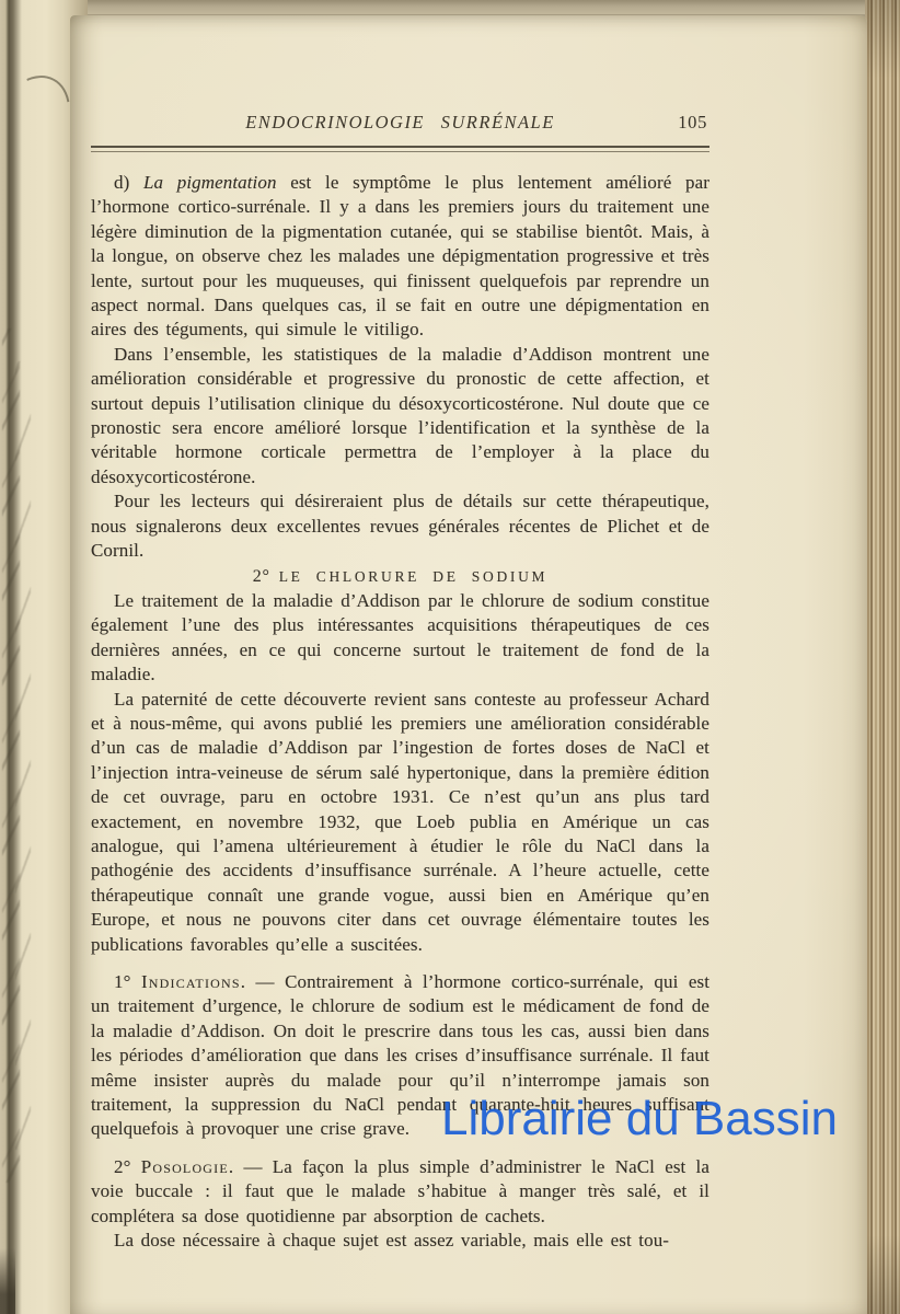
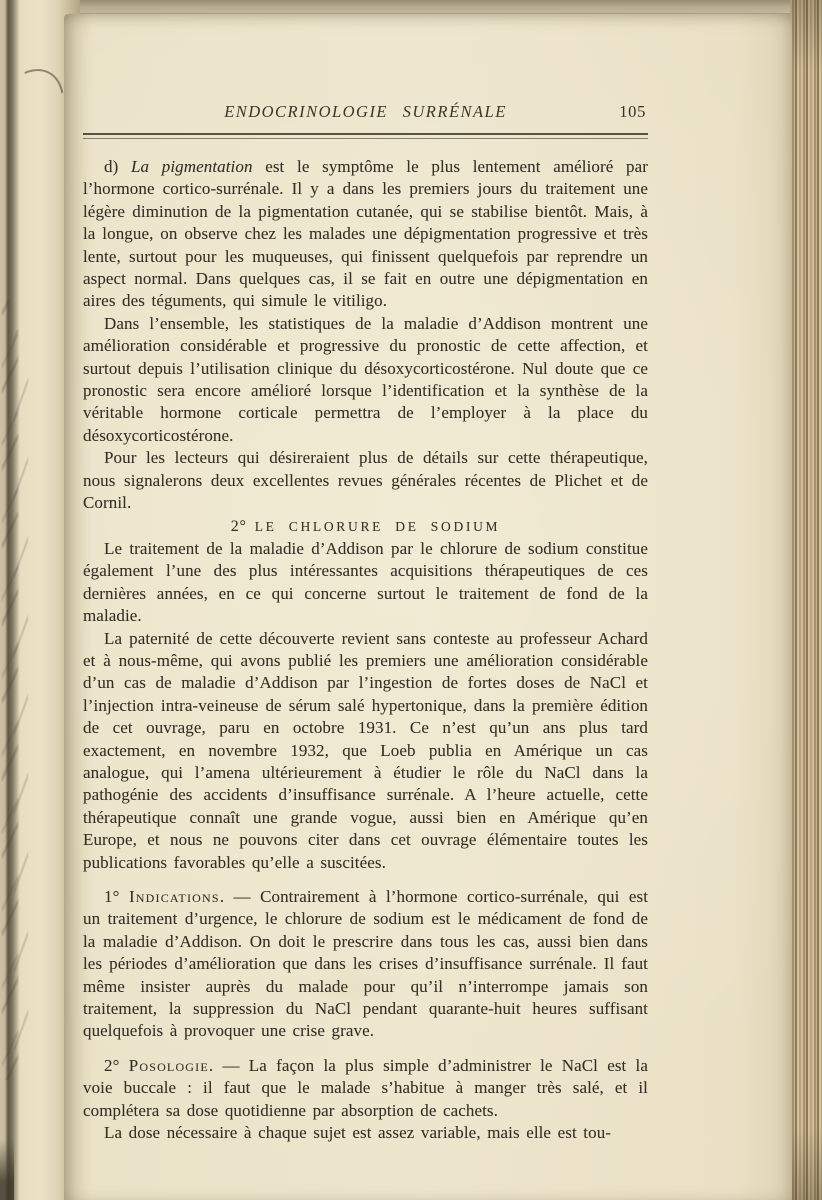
- Librairie du Bassin
